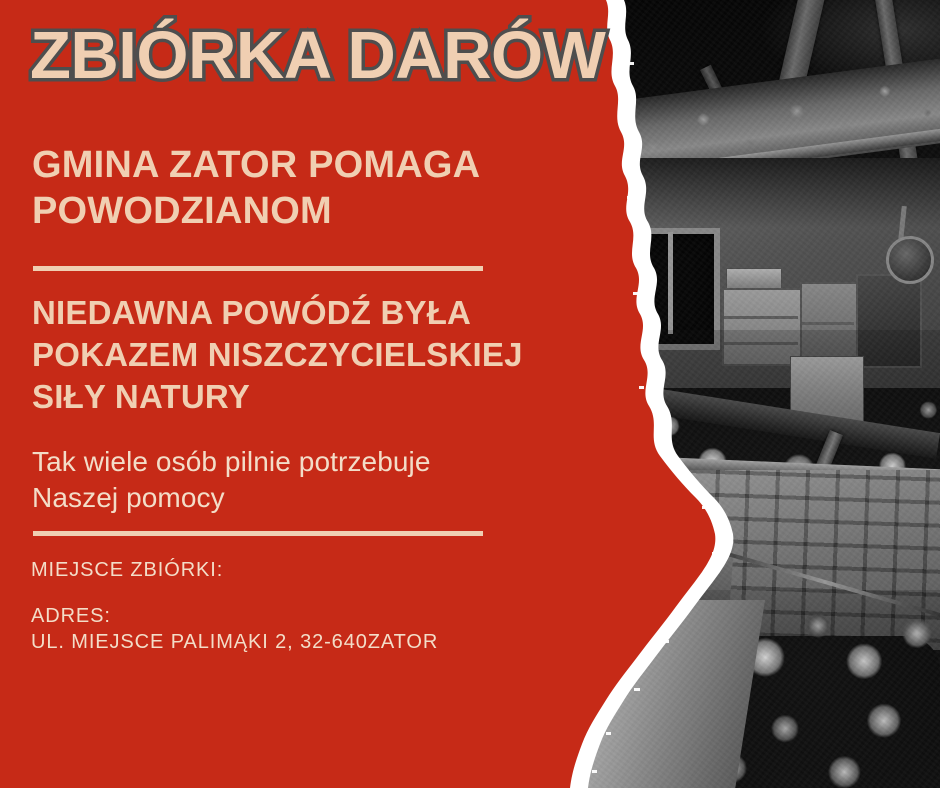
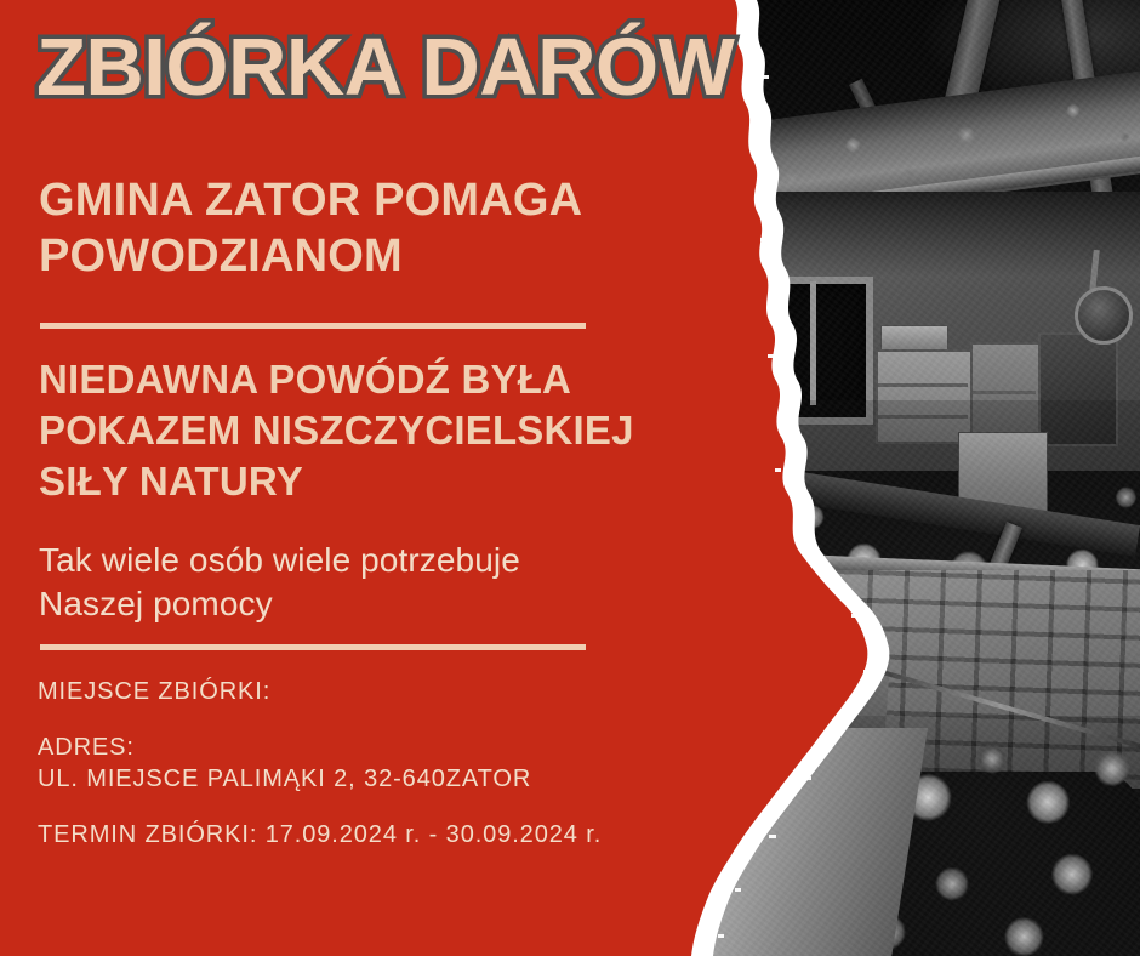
  ZBIÓRKA DARÓW
  GMINA ZATOR POMAGA
  POWODZIANOM
  NIEDAWNA POWÓDŹ BYŁA
  POKAZEM NISZCZYCIELSKIEJ
  SIŁY NATURY
- Tak wiele osób pilnie potrzebuje
+ Tak wiele osób wiele potrzebuje
  Naszej pomocy
  MIEJSCE ZBIÓRKI:
  ADRES:
  UL. MIEJSCE PALIMĄKI 2, 32-640ZATOR
+ TERMIN ZBIÓRKI: 17.09.2024 r. - 30.09.2024 r.
